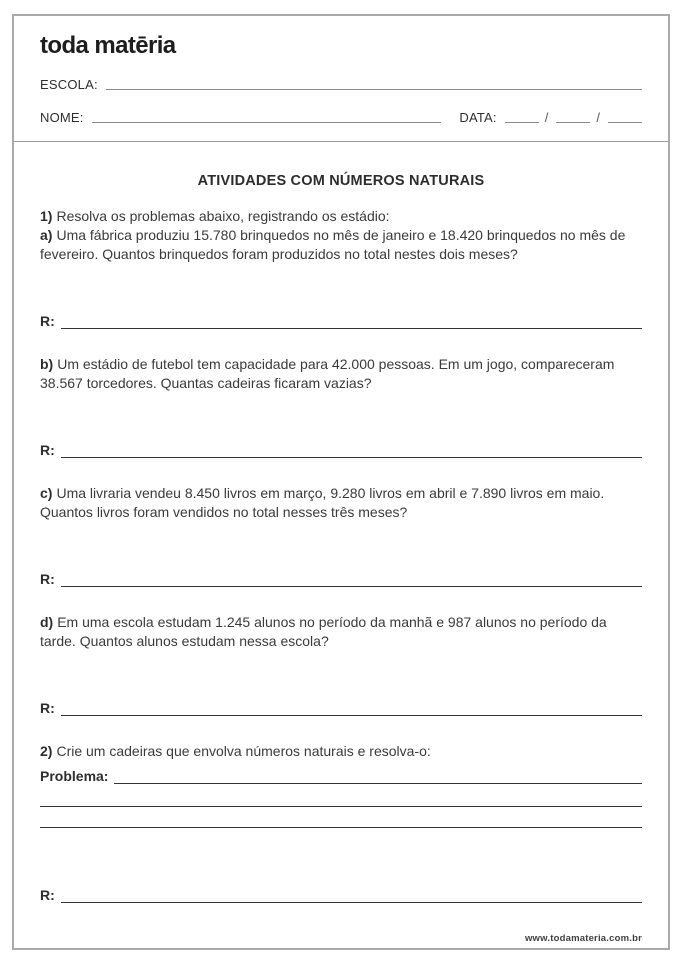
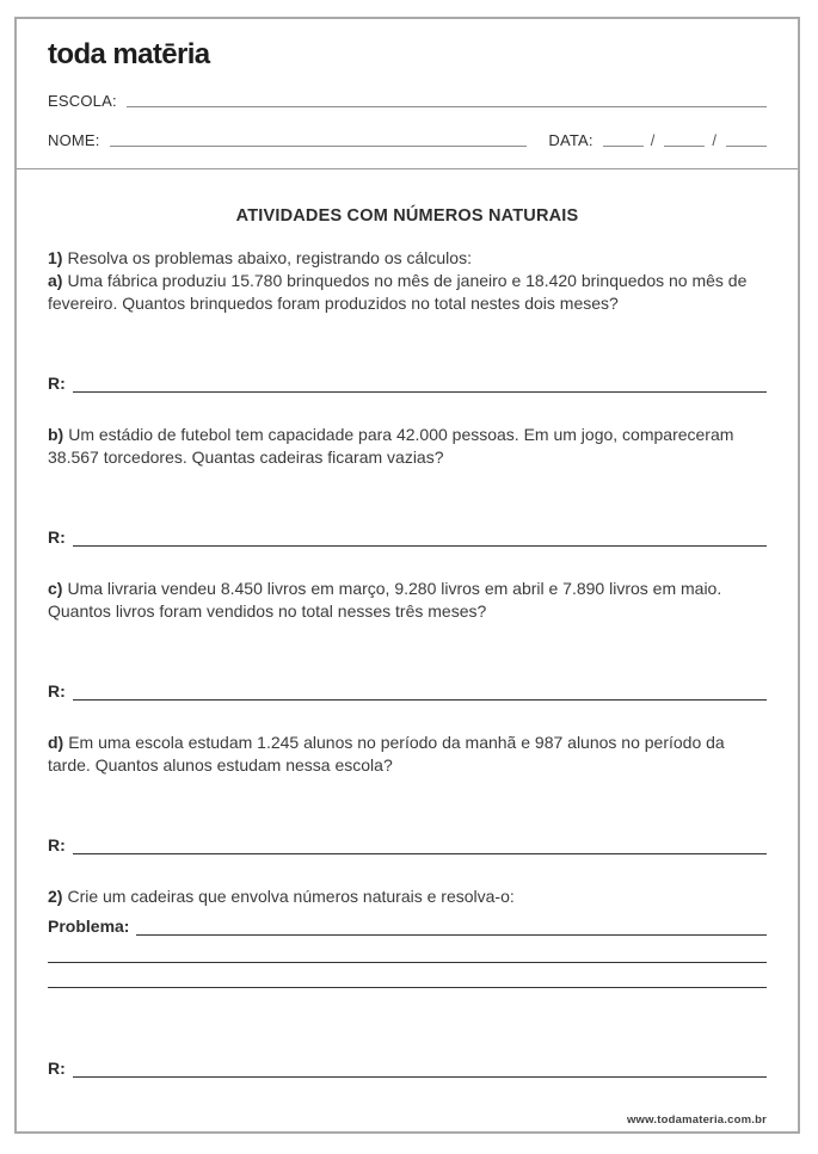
  toda matēria
  ESCOLA:
  NOME:
  DATA:
  /
  /
  ATIVIDADES COM NÚMEROS NATURAIS
- 1) Resolva os problemas abaixo, registrando os estádio:
+ 1) Resolva os problemas abaixo, registrando os cálculos:
  a) Uma fábrica produziu 15.780 brinquedos no mês de janeiro e 18.420 brinquedos no mês de fevereiro. Quantos brinquedos foram produzidos no total nestes dois meses?
  R:
  b) Um estádio de futebol tem capacidade para 42.000 pessoas. Em um jogo, compareceram 38.567 torcedores. Quantas cadeiras ficaram vazias?
  R:
  c) Uma livraria vendeu 8.450 livros em março, 9.280 livros em abril e 7.890 livros em maio. Quantos livros foram vendidos no total nesses três meses?
  R:
  d) Em uma escola estudam 1.245 alunos no período da manhã e 987 alunos no período da tarde. Quantos alunos estudam nessa escola?
  R:
  2) Crie um cadeiras que envolva números naturais e resolva-o:
  Problema:
  R:
  www.todamateria.com.br
